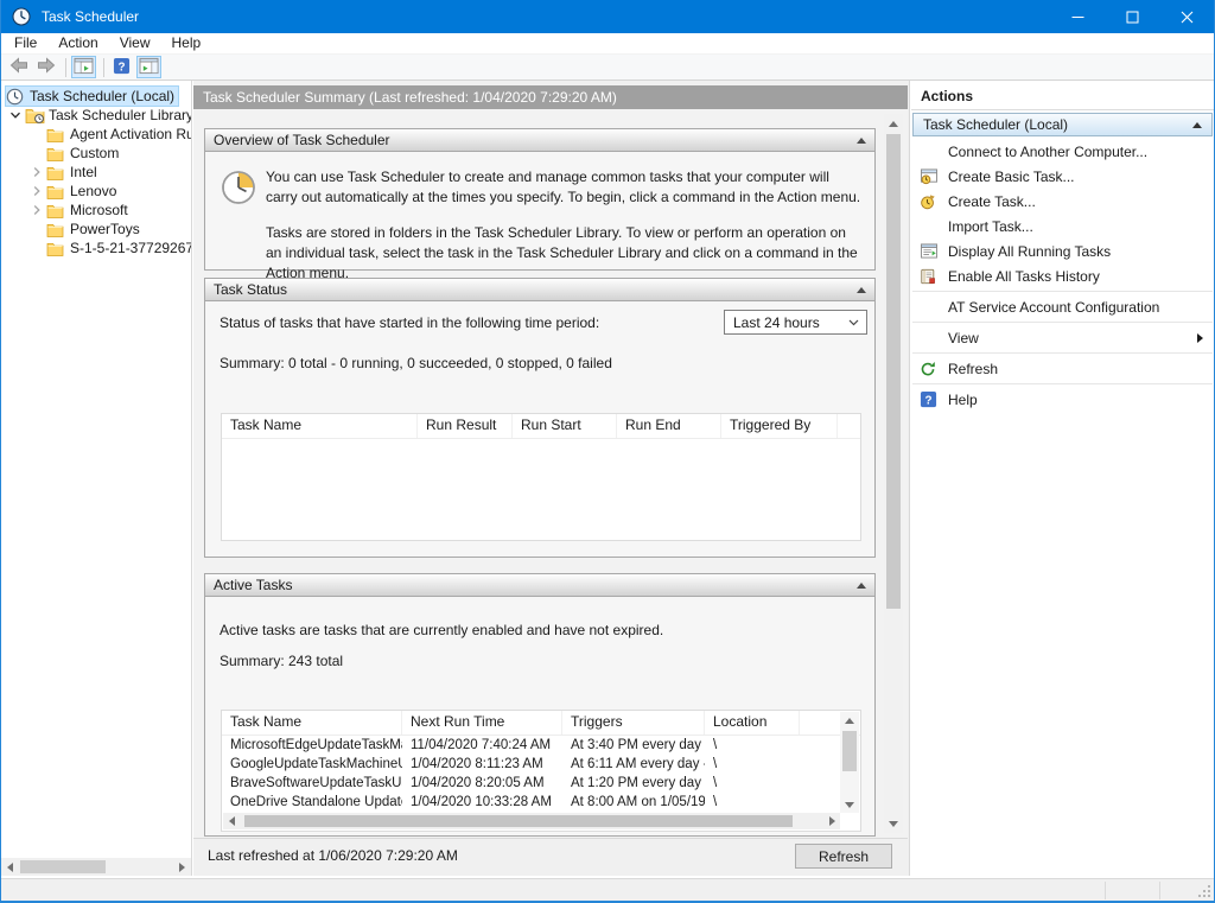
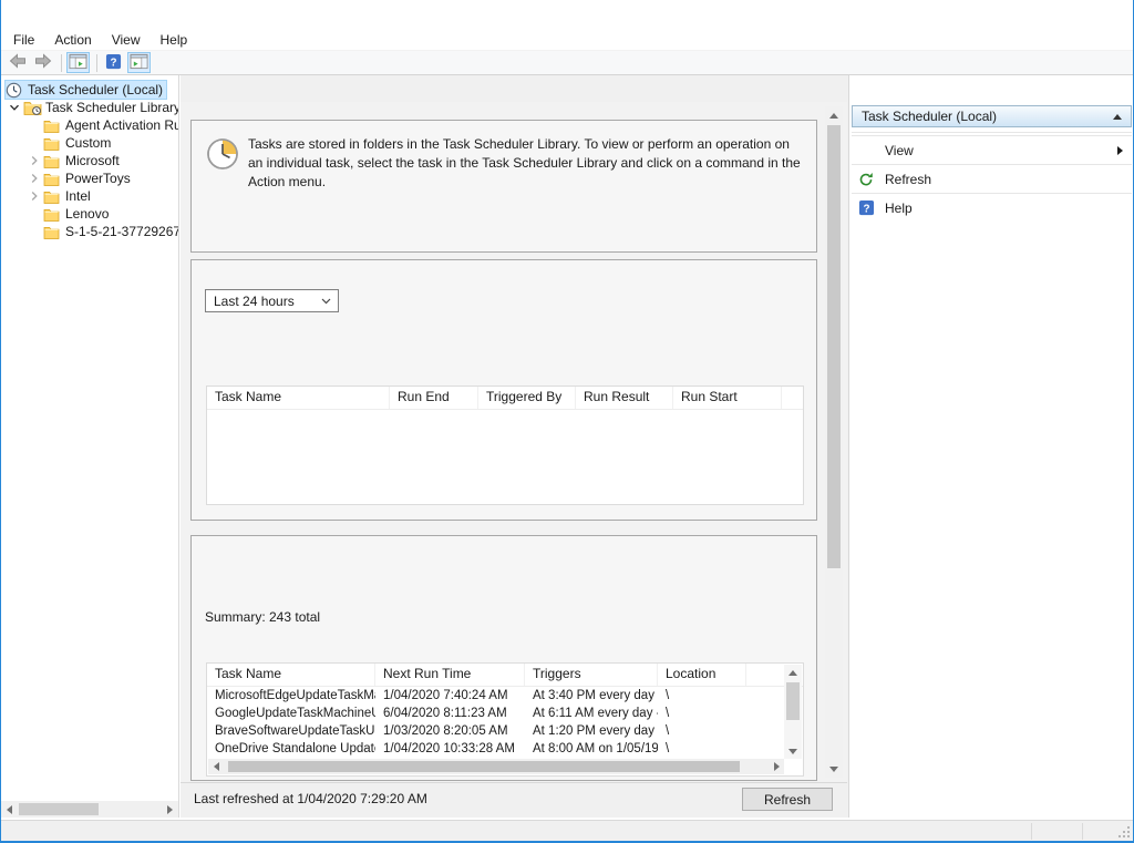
- Task Scheduler
  File
  Action
  View
  Help
  ?
  Task Scheduler (Local)
  Task Scheduler Library
  Agent Activation Ru
  Custom
- Intel
+ Microsoft
- Lenovo
+ PowerToys
- Microsoft
+ Intel
- PowerToys
+ Lenovo
  S-1-5-21-37729267
- Task Scheduler Summary (Last refreshed: 1/04/2020 7:29:20 AM)
- Overview of Task Scheduler
- You can use Task Scheduler to create and manage common tasks that your computer will carry out automatically at the times you specify. To begin, click a command in the Action menu.
  Tasks are stored in folders in the Task Scheduler Library. To view or perform an operation on an individual task, select the task in the Task Scheduler Library and click on a command in the Action menu.
- Task Status
- Status of tasks that have started in the following time period:
  Last 24 hours
- Summary: 0 total - 0 running, 0 succeeded, 0 stopped, 0 failed
  Task Name
- Run Result
+ Run End
- Run Start
+ Triggered By
- Run End
+ Run Result
- Triggered By
+ Run Start
- Active Tasks
- Active tasks are tasks that are currently enabled and have not expired.
  Summary: 243 total
  Task Name
  Next Run Time
  Triggers
  Location
  MicrosoftEdgeUpdateTaskM
- 11/04/2020 7:40:24 AM
+ 1/04/2020 7:40:24 AM
  At 3:40 PM every day
  \
  GoogleUpdateTaskMachine
- 1/04/2020 8:11:23 AM
+ 6/04/2020 8:11:23 AM
  At 6:11 AM every day
  \
  BraveSoftwareUpdateTaskU
- 1/04/2020 8:20:05 AM
+ 1/03/2020 8:20:05 AM
  At 1:20 PM every day
  \
  OneDrive Standalone Updat
  1/04/2020 10:33:28 AM
  At 8:00 AM on 1/05/19
  \
- Last refreshed at 1/06/2020 7:29:20 AM
+ Last refreshed at 1/04/2020 7:29:20 AM
  Refresh
- Actions
  Task Scheduler (Local)
- Connect to Another Computer...
- Create Basic Task...
- Create Task...
- Import Task...
- Display All Running Tasks
- Enable All Tasks History
- AT Service Account Configuration
  View
  Refresh
  ?
  Help
